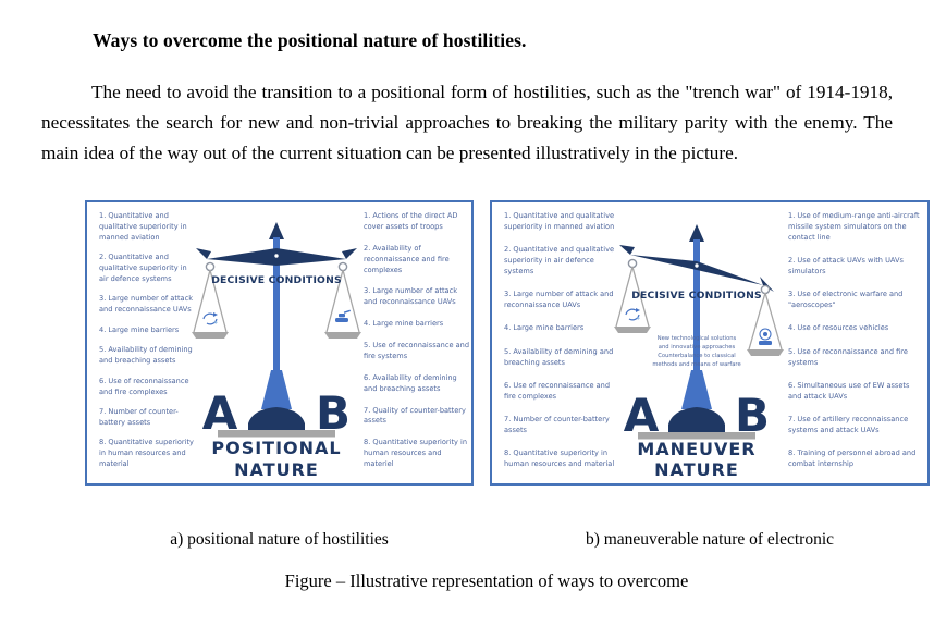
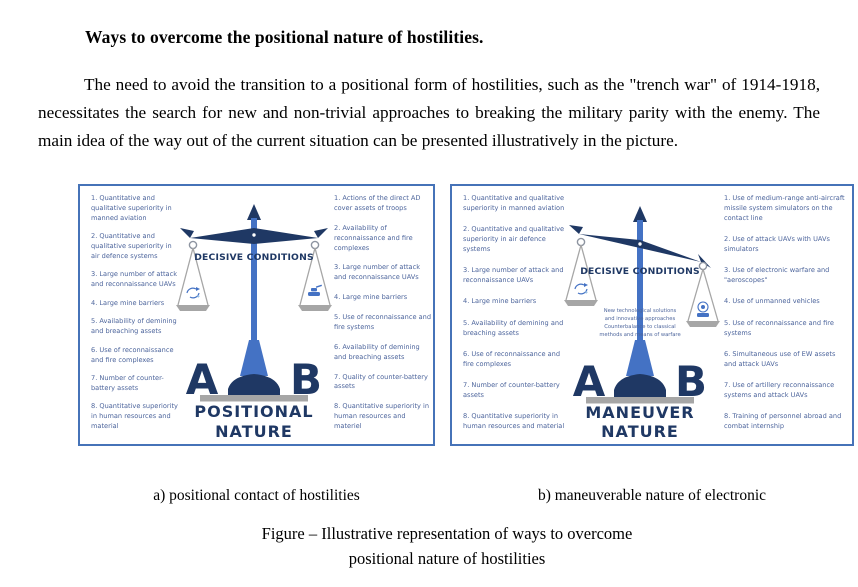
  Ways to overcome the positional nature of hostilities.
  The need to avoid the transition to a positional form of hostilities, such as the "trench war" of 1914-1918, necessitates the search for new and non-trivial approaches to breaking the military parity with the enemy. The main idea of the way out of the current situation can be presented illustratively in the picture.
  1. Quantitative and qualitative superiority in manned aviation
  2. Quantitative and qualitative superiority in air defence systems
  3. Large number of attack and reconnaissance UAVs
  4. Large mine barriers
  5. Availability of demining and breaching assets
  6. Use of reconnaissance and fire complexes
  7. Number of counter-battery assets
  8. Quantitative superiority in human resources and material
  DECISIVE CONDITIONS
  A
  B
  POSITIONAL
  NATURE
  1. Actions of the direct AD cover assets of troops
  2. Availability of reconnaissance and fire complexes
  3. Large number of attack and reconnaissance UAVs
  4. Large mine barriers
  5. Use of reconnaissance and fire systems
  6. Availability of demining and breaching assets
  7. Quality of counter-battery assets
  8. Quantitative superiority in human resources and materiel
  1. Quantitative and qualitative superiority in manned aviation
  2. Quantitative and qualitative superiority in air defence systems
  3. Large number of attack and reconnaissance UAVs
  4. Large mine barriers
  5. Availability of demining and breaching assets
  6. Use of reconnaissance and fire complexes
  7. Number of counter-battery assets
  8. Quantitative superiority in human resources and material
  DECISIVE CONDITIONS
  A
  B
  MANEUVER
  NATURE
  1. Use of medium-range anti-aircraft missile system simulators on the contact line
  2. Use of attack UAVs with UAVs simulators
  3. Use of electronic warfare and "aeroscopes"
- 4. Use of resources vehicles
+ 4. Use of unmanned vehicles
  5. Use of reconnaissance and fire systems
  6. Simultaneous use of EW assets and attack UAVs
  7. Use of artillery reconnaissance systems and attack UAVs
  8. Training of personnel abroad and combat internship
- a) positional nature of hostilities
+ a) positional contact of hostilities
  b) maneuverable nature of electronic
  Figure – Illustrative representation of ways to overcome
+ positional nature of hostilities
